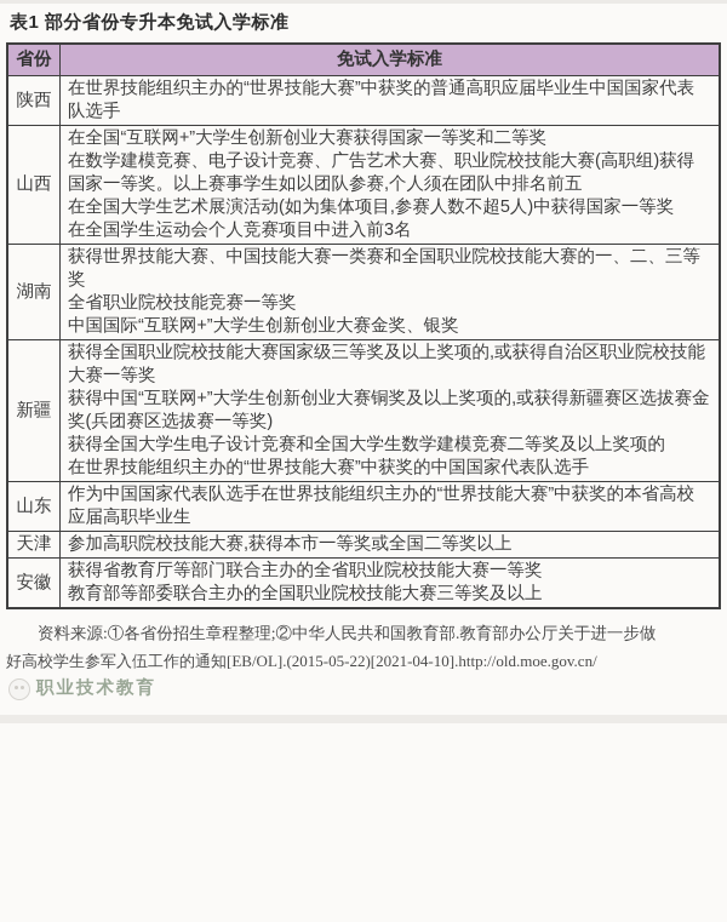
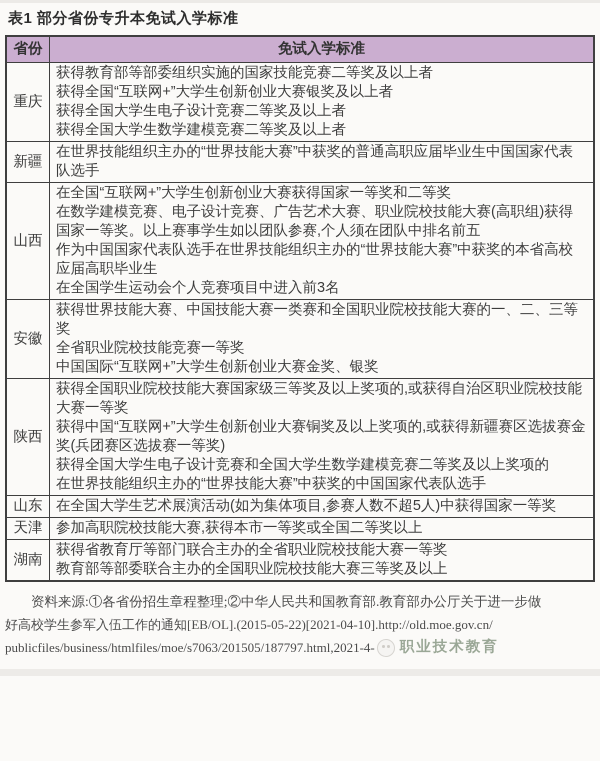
  表1 部分省份专升本免试入学标准
  省份	免试入学标准
+ 重庆	获得教育部等部委组织实施的国家技能竞赛二等奖及以上者 获得全国“互联网+”大学生创新创业大赛银奖及以上者 获得全国大学生电子设计竞赛二等奖及以上者 获得全国大学生数学建模竞赛二等奖及以上者
- 陕西	在世界技能组织主办的“世界技能大赛”中获奖的普通高职应届毕业生中国国家代表队选手
+ 新疆	在世界技能组织主办的“世界技能大赛”中获奖的普通高职应届毕业生中国国家代表队选手
- 山西	在全国“互联网+”大学生创新创业大赛获得国家一等奖和二等奖 在数学建模竞赛、电子设计竞赛、广告艺术大赛、职业院校技能大赛(高职组)获得国家一等奖。以上赛事学生如以团队参赛,个人须在团队中排名前五 在全国大学生艺术展演活动(如为集体项目,参赛人数不超5人)中获得国家一等奖 在全国学生运动会个人竞赛项目中进入前3名
+ 山西	在全国“互联网+”大学生创新创业大赛获得国家一等奖和二等奖 在数学建模竞赛、电子设计竞赛、广告艺术大赛、职业院校技能大赛(高职组)获得国家一等奖。以上赛事学生如以团队参赛,个人须在团队中排名前五 作为中国国家代表队选手在世界技能组织主办的“世界技能大赛”中获奖的本省高校应届高职毕业生 在全国学生运动会个人竞赛项目中进入前3名
- 湖南	获得世界技能大赛、中国技能大赛一类赛和全国职业院校技能大赛的一、二、三等奖 全省职业院校技能竞赛一等奖 中国国际“互联网+”大学生创新创业大赛金奖、银奖
+ 安徽	获得世界技能大赛、中国技能大赛一类赛和全国职业院校技能大赛的一、二、三等奖 全省职业院校技能竞赛一等奖 中国国际“互联网+”大学生创新创业大赛金奖、银奖
- 新疆	获得全国职业院校技能大赛国家级三等奖及以上奖项的,或获得自治区职业院校技能大赛一等奖 获得中国“互联网+”大学生创新创业大赛铜奖及以上奖项的,或获得新疆赛区选拔赛金奖(兵团赛区选拔赛一等奖) 获得全国大学生电子设计竞赛和全国大学生数学建模竞赛二等奖及以上奖项的 在世界技能组织主办的“世界技能大赛”中获奖的中国国家代表队选手
+ 陕西	获得全国职业院校技能大赛国家级三等奖及以上奖项的,或获得自治区职业院校技能大赛一等奖 获得中国“互联网+”大学生创新创业大赛铜奖及以上奖项的,或获得新疆赛区选拔赛金奖(兵团赛区选拔赛一等奖) 获得全国大学生电子设计竞赛和全国大学生数学建模竞赛二等奖及以上奖项的 在世界技能组织主办的“世界技能大赛”中获奖的中国国家代表队选手
- 山东	作为中国国家代表队选手在世界技能组织主办的“世界技能大赛”中获奖的本省高校应届高职毕业生
+ 山东	在全国大学生艺术展演活动(如为集体项目,参赛人数不超5人)中获得国家一等奖
  天津	参加高职院校技能大赛,获得本市一等奖或全国二等奖以上
- 安徽	获得省教育厅等部门联合主办的全省职业院校技能大赛一等奖 教育部等部委联合主办的全国职业院校技能大赛三等奖及以上
+ 湖南	获得省教育厅等部门联合主办的全省职业院校技能大赛一等奖 教育部等部委联合主办的全国职业院校技能大赛三等奖及以上
  资料来源:①各省份招生章程整理;②中华人民共和国教育部.教育部办公厅关于进一步做
  好高校学生参军入伍工作的通知[EB/OL].(2015-05-22)[2021-04-10].http://old.moe.gov.cn/
+ publicfiles/business/htmlfiles/moe/s7063/201505/187797.html,2021-4-
  职业技术教育
